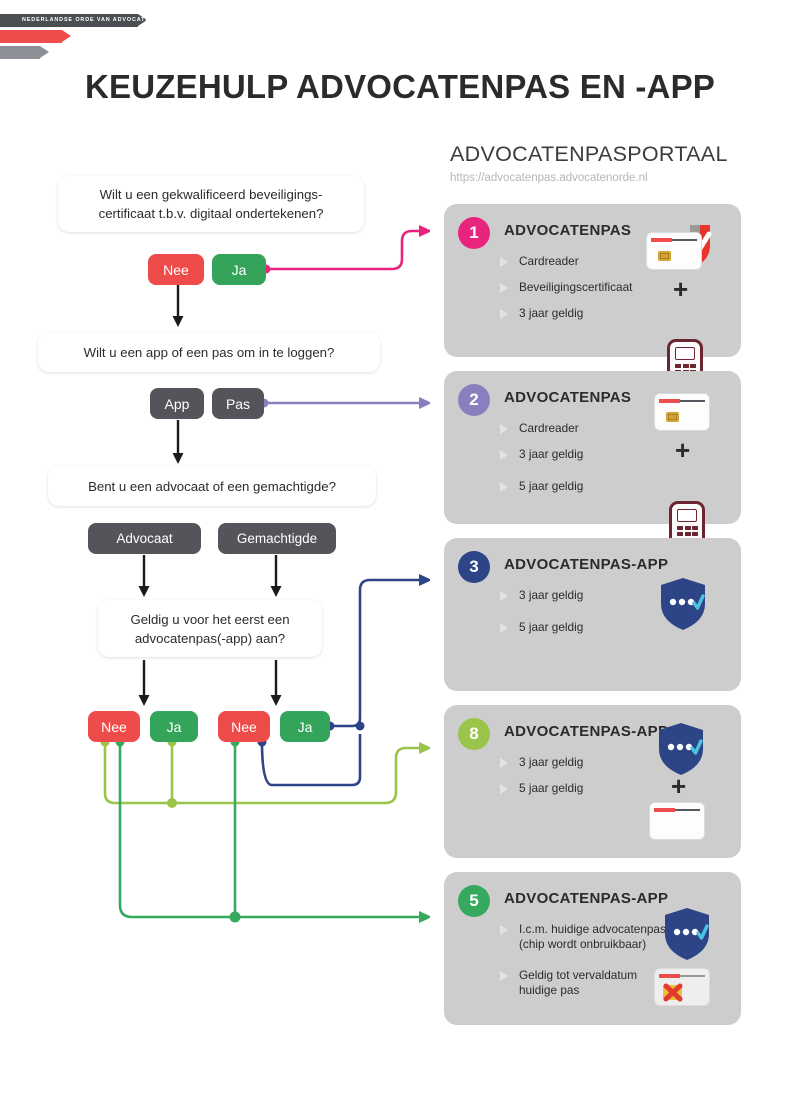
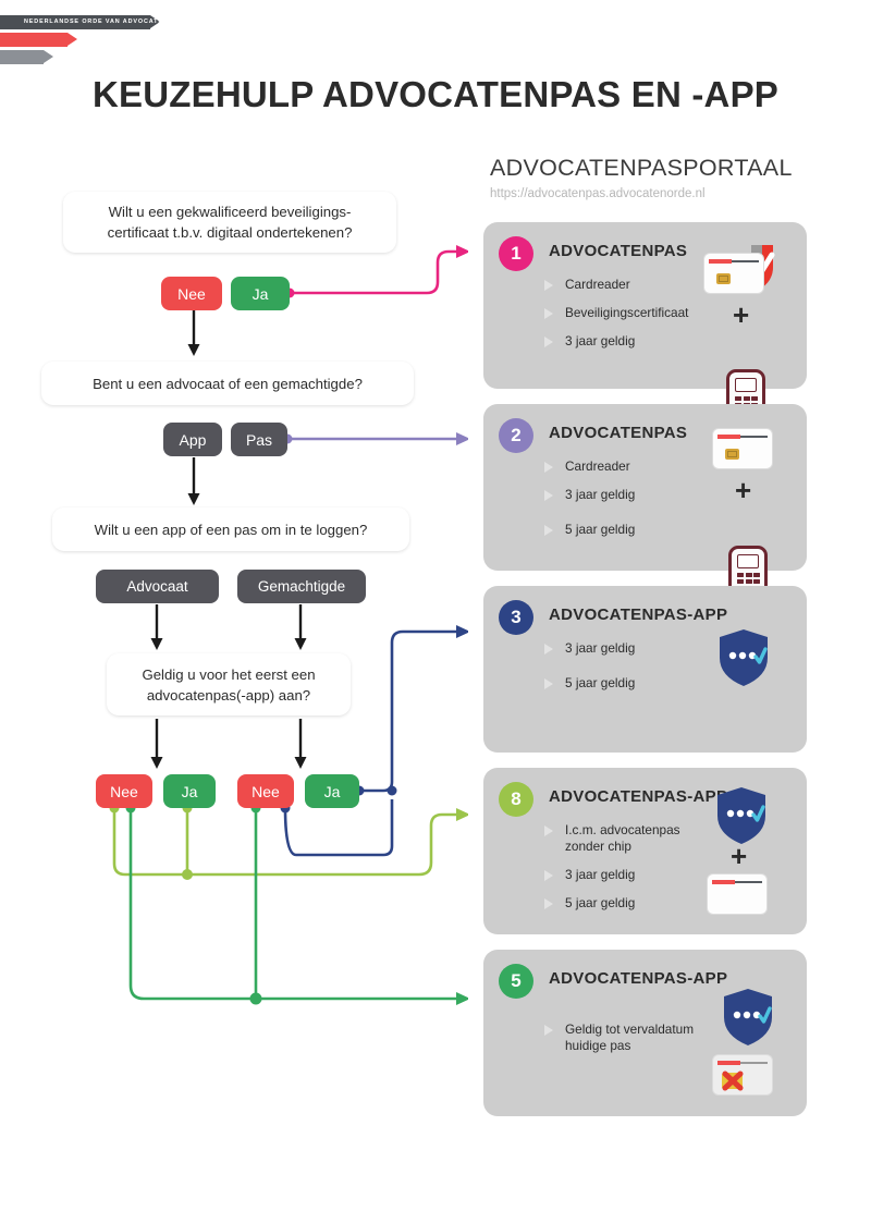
  KEUZEHULP ADVOCATENPAS EN -APP
  Wilt u een gekwalificeerd beveiligings-certificaat t.b.v. digitaal ondertekenen?
  Nee
  Ja
- Wilt u een app of een pas om in te loggen?
+ Bent u een advocaat of een gemachtigde?
  App
  Pas
- Bent u een advocaat of een gemachtigde?
+ Wilt u een app of een pas om in te loggen?
  Advocaat
  Gemachtigde
  Geldig u voor het eerst een advocatenpas(-app) aan?
  Nee
  Ja
  Nee
  Ja
  ADVOCATENPASPORTAAL
  https://advocatenpas.advocatenorde.nl
  1
  ADVOCATENPAS
  Cardreader
  Beveiligingscertificaat
  3 jaar geldig
  +
  2
  ADVOCATENPAS
  Cardreader
  3 jaar geldig
  5 jaar geldig
  +
  3
  ADVOCATENPAS-APP
  3 jaar geldig
  5 jaar geldig
  8
  ADVOCATENPAS-AP
+ I.c.m. advocatenpas zonder chip
  3 jaar geldig
  5 jaar geldig
  +
  5
  ADVOCATENPAS-APP
- I.c.m. huidige advocatenpas (chip wordt onbruikbaar)
  Geldig tot vervaldatum huidige pas
